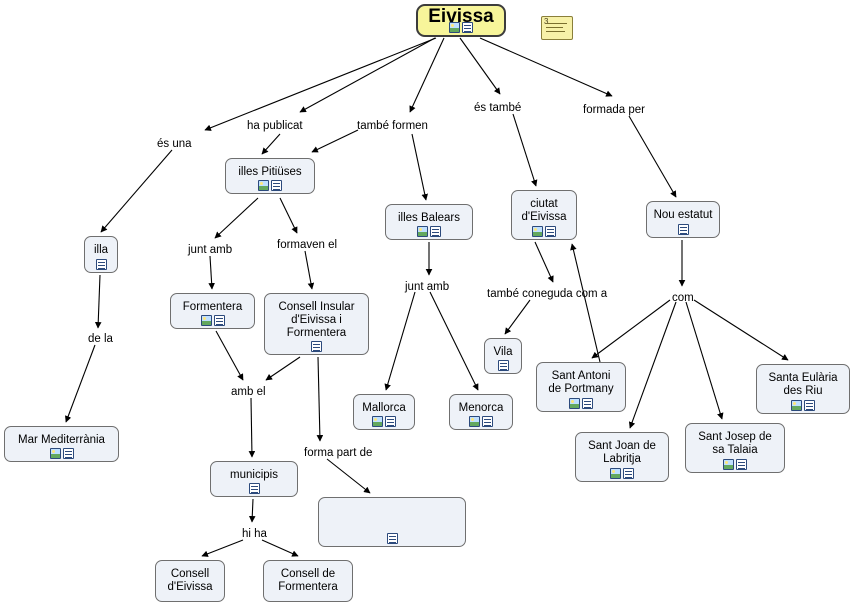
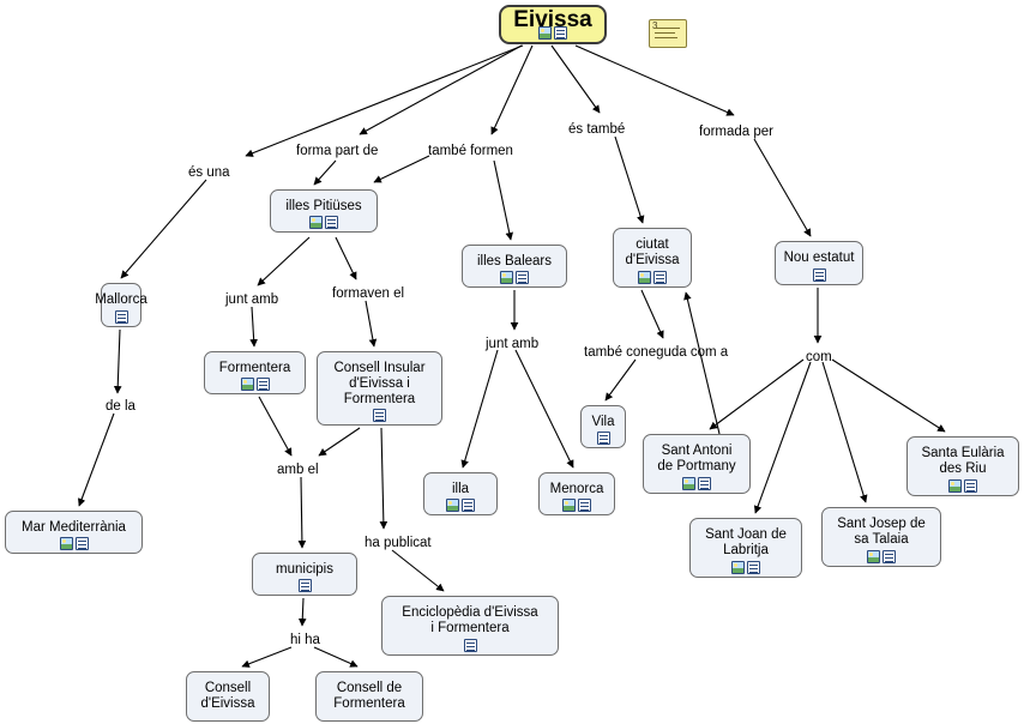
  Eivissa
  illes Pitiüses
  illes Balears
  ciutat
  d'Eivissa
  Nou estatut
- illa
+ Mallorca
  Formentera
  Consell Insular
  d'Eivissa i
  Formentera
  Mar Mediterrània
  Vila
- Mallorca
+ illa
  Menorca
  Sant Antoni
  de Portmany
  Santa Eulària
  des Riu
  Sant Joan de
  Labritja
  Sant Josep de
  sa Talaia
  municipis
+ Enciclopèdia d'Eivissa
+ i Formentera
  Consell
  d'Eivissa
  Consell de
  Formentera
  és una
- ha publicat
+ forma part de
  també formen
  és també
  formada per
  junt amb
  formaven el
  de la
  junt amb
  també coneguda com a
  com
  amb el
- forma part de
+ ha publicat
  hi ha
